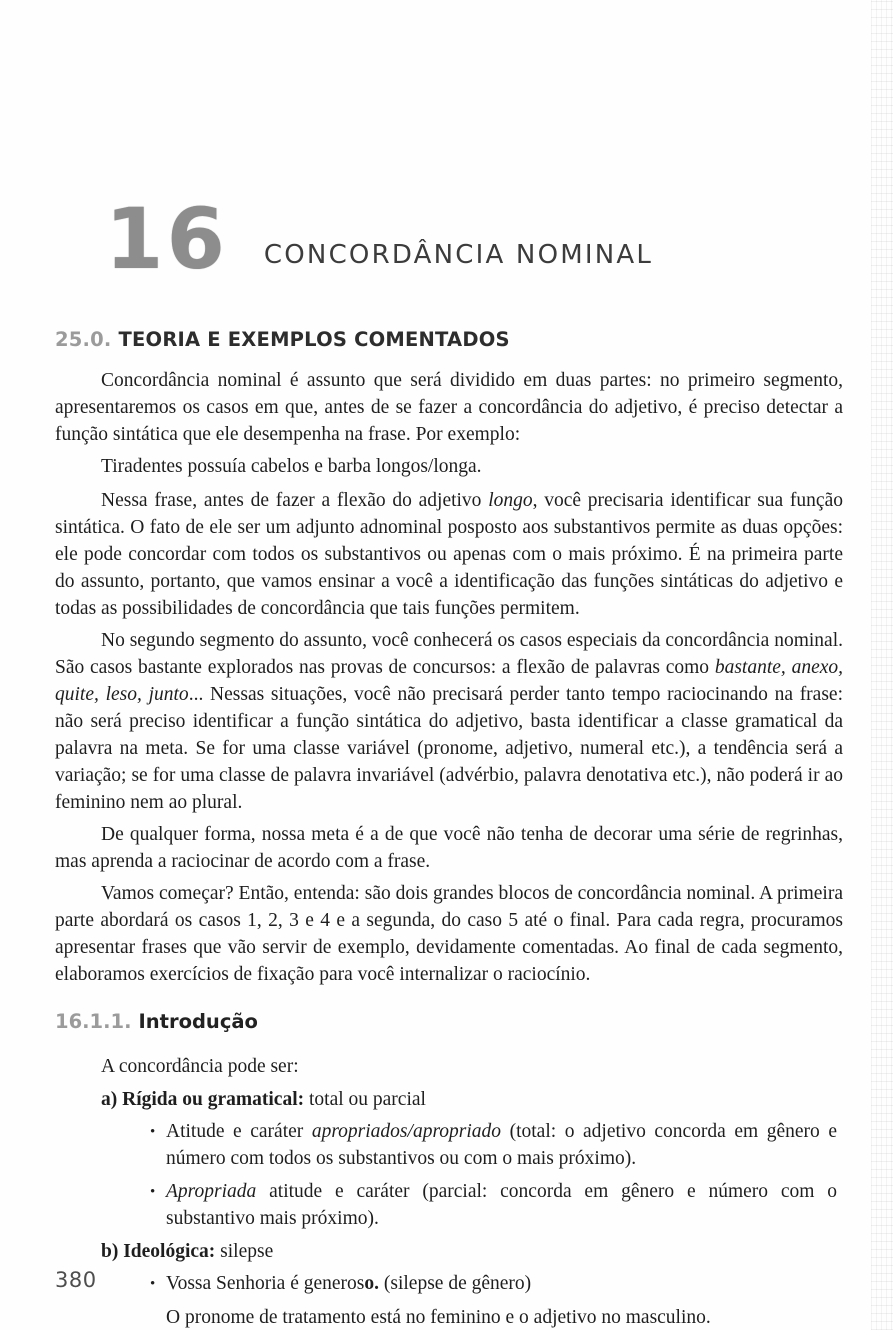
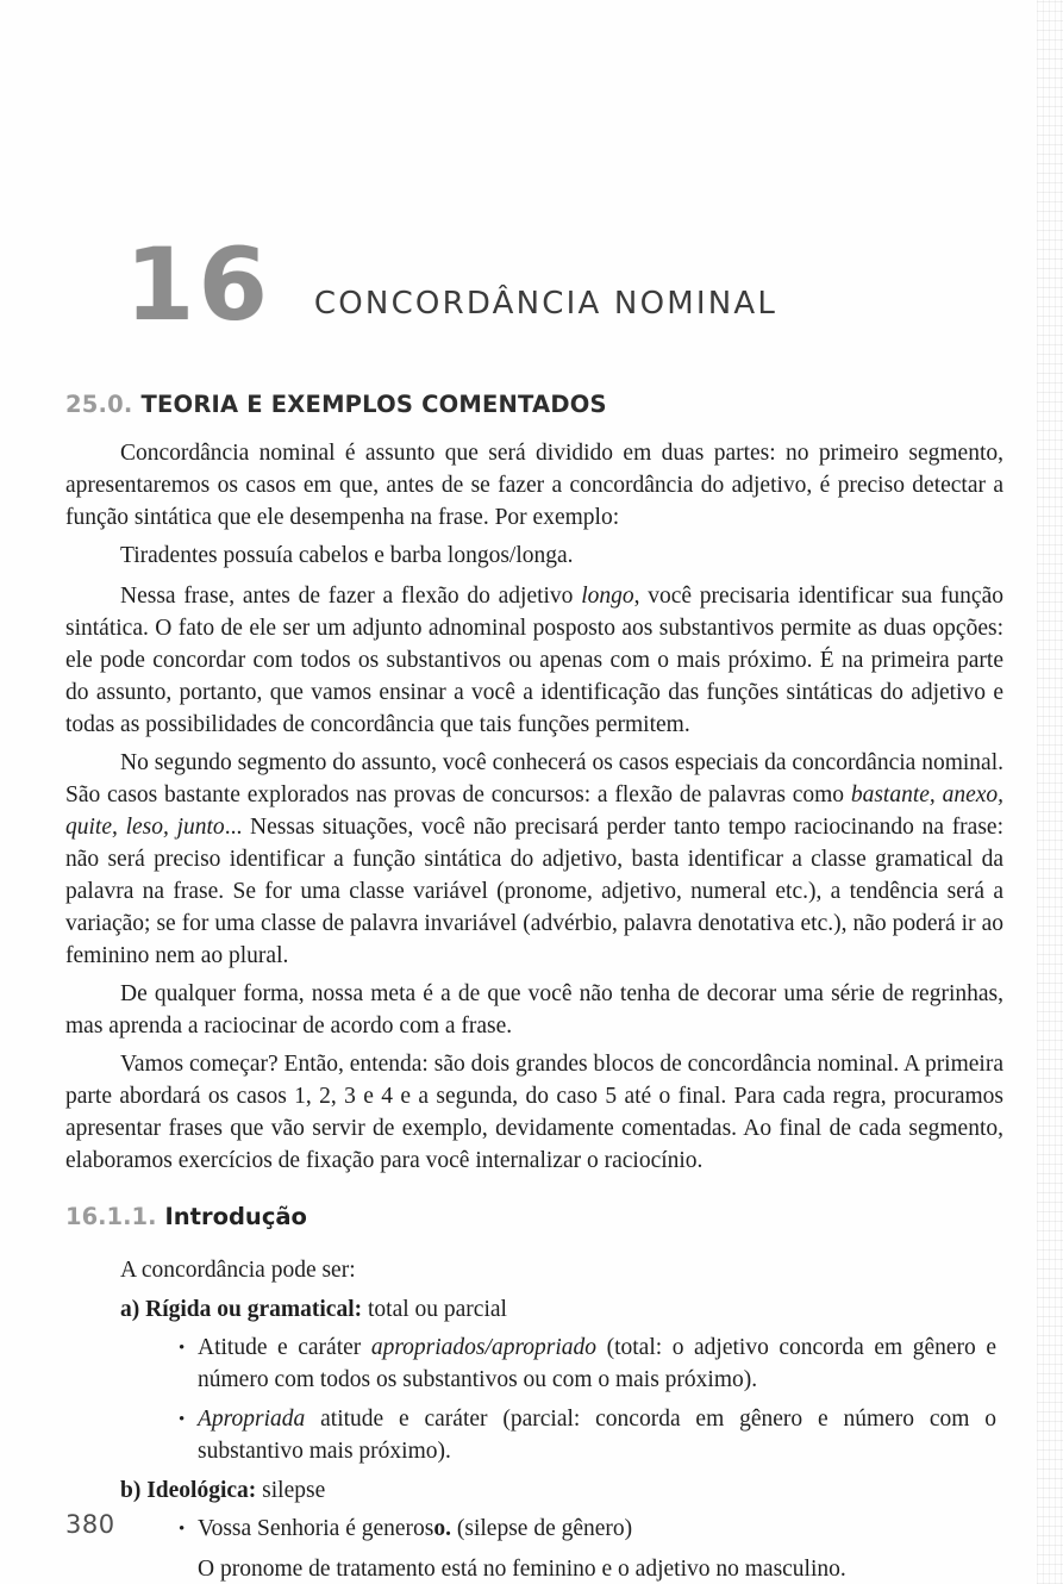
  16
  CONCORDÂNCIA NOMINAL
  25.0. TEORIA E EXEMPLOS COMENTADOS
  Concordância nominal é assunto que será dividido em duas partes: no primeiro segmento, apresentaremos os casos em que, antes de se fazer a concordância do adjetivo, é preciso detectar a função sintática que ele desempenha na frase. Por exemplo:
  Tiradentes possuía cabelos e barba longos/longa.
  Nessa frase, antes de fazer a flexão do adjetivo longo, você precisaria identificar sua função sintática. O fato de ele ser um adjunto adnominal posposto aos substantivos permite as duas opções: ele pode concordar com todos os substantivos ou apenas com o mais próximo. É na primeira parte do assunto, portanto, que vamos ensinar a você a identificação das funções sintáticas do adjetivo e todas as possibilidades de concordância que tais funções permitem.
- No segundo segmento do assunto, você conhecerá os casos especiais da concordância nominal. São casos bastante explorados nas provas de concursos: a flexão de palavras como bastante, anexo, quite, leso, junto... Nessas situações, você não precisará perder tanto tempo raciocinando na frase: não será preciso identificar a função sintática do adjetivo, basta identificar a classe gramatical da palavra na meta. Se for uma classe variável (pronome, adjetivo, numeral etc.), a tendência será a variação; se for uma classe de palavra invariável (advérbio, palavra denotativa etc.), não poderá ir ao feminino nem ao plural.
+ No segundo segmento do assunto, você conhecerá os casos especiais da concordância nominal. São casos bastante explorados nas provas de concursos: a flexão de palavras como bastante, anexo, quite, leso, junto... Nessas situações, você não precisará perder tanto tempo raciocinando na frase: não será preciso identificar a função sintática do adjetivo, basta identificar a classe gramatical da palavra na frase. Se for uma classe variável (pronome, adjetivo, numeral etc.), a tendência será a variação; se for uma classe de palavra invariável (advérbio, palavra denotativa etc.), não poderá ir ao feminino nem ao plural.
  De qualquer forma, nossa meta é a de que você não tenha de decorar uma série de regrinhas, mas aprenda a raciocinar de acordo com a frase.
  Vamos começar? Então, entenda: são dois grandes blocos de concordância nominal. A primeira parte abordará os casos 1, 2, 3 e 4 e a segunda, do caso 5 até o final. Para cada regra, procuramos apresentar frases que vão servir de exemplo, devidamente comentadas. Ao final de cada segmento, elaboramos exercícios de fixação para você internalizar o raciocínio.
  16.1.1. Introdução
  A concordância pode ser:
  a) Rígida ou gramatical: total ou parcial
  •
  Atitude e caráter apropriados/apropriado (total: o adjetivo concorda em gênero e número com todos os substantivos ou com o mais próximo).
  •
  Apropriada atitude e caráter (parcial: concorda em gênero e número com o substantivo mais próximo).
  b) Ideológica: silepse
  •
  Vossa Senhoria é generoso. (silepse de gênero)
  O pronome de tratamento está no feminino e o adjetivo no masculino.
  380
